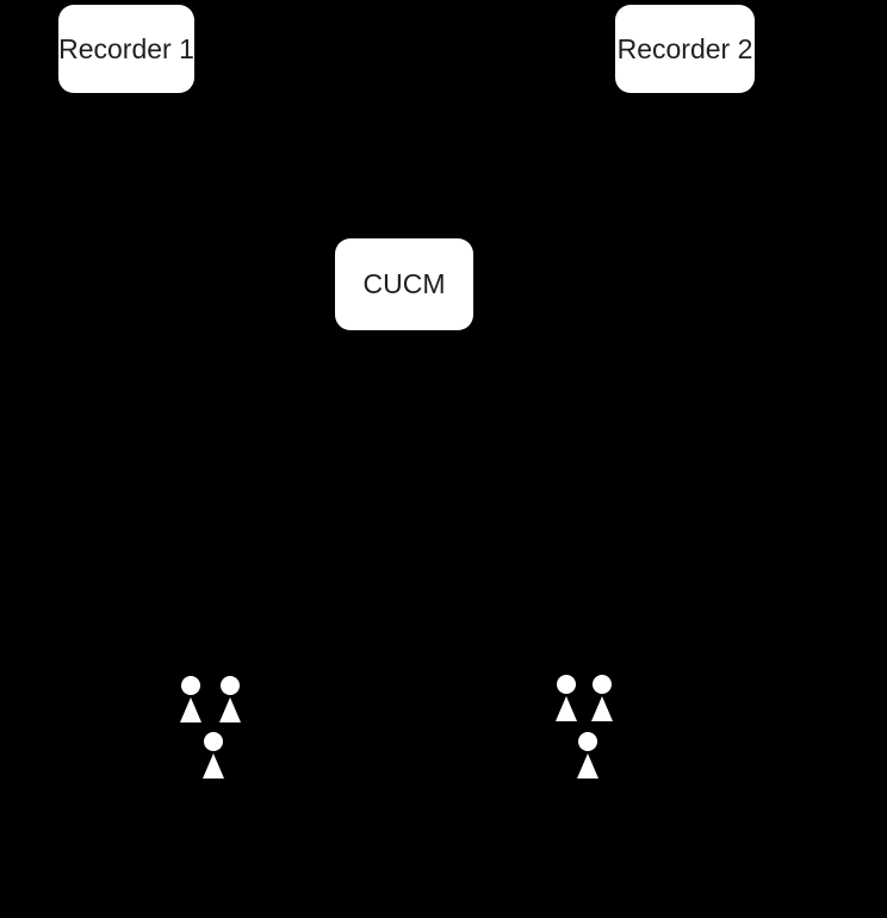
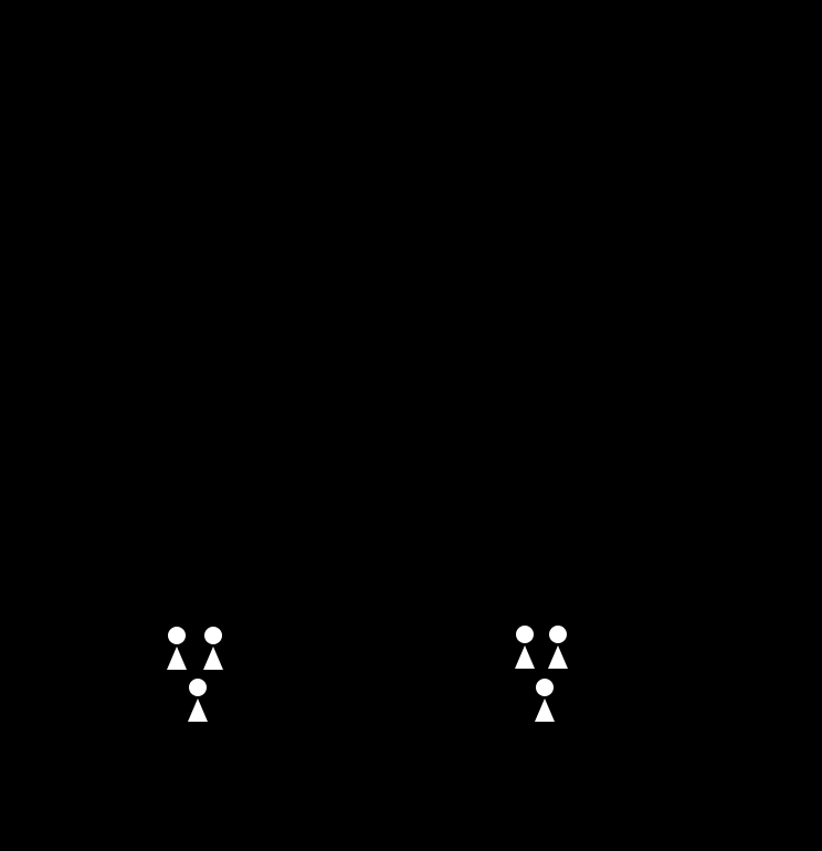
- Recorder 1
- Recorder 2
- CUCM
